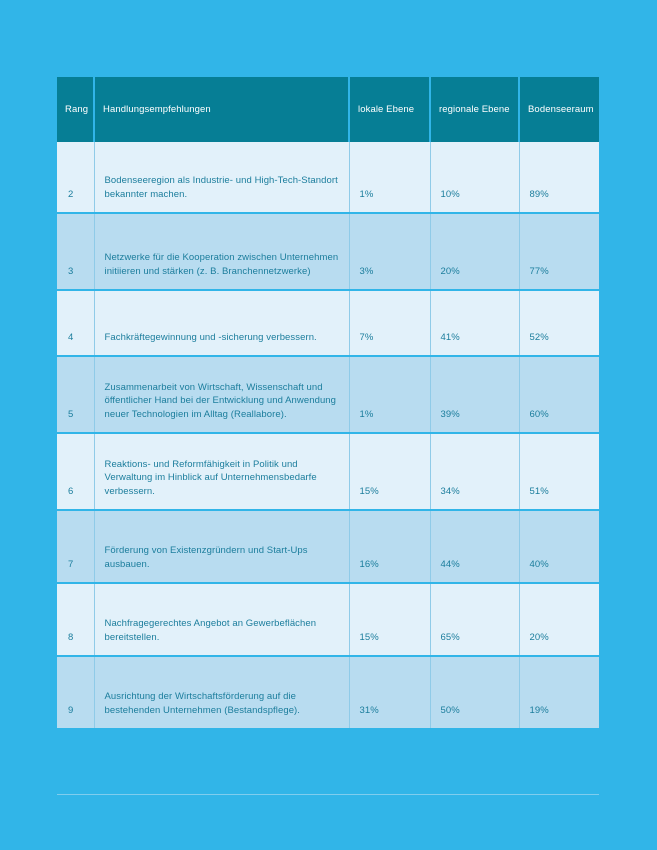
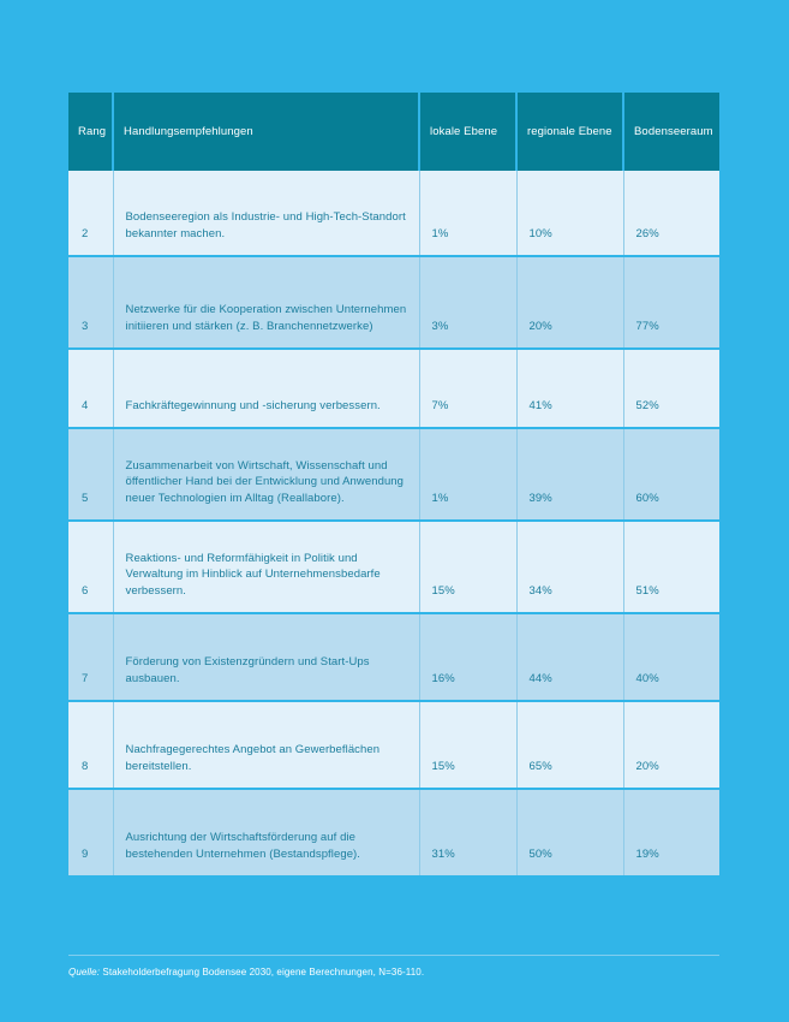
  Rang	Handlungsempfehlungen	lokale Ebene	regionale Ebene	Bodenseeraum
- 2	Bodenseeregion als Industrie- und High-Tech-Standort bekannter machen.	1%	10%	89%
+ 2	Bodenseeregion als Industrie- und High-Tech-Standort bekannter machen.	1%	10%	26%
  3	Netzwerke für die Kooperation zwischen Unternehmen initiieren und stärken (z. B. Branchennetzwerke)	3%	20%	77%
  4	Fachkräftegewinnung und -sicherung verbessern.	7%	41%	52%
  5	Zusammenarbeit von Wirtschaft, Wissenschaft und öffentlicher Hand bei der Entwicklung und Anwendung neuer Technologien im Alltag (Reallabore).	1%	39%	60%
  6	Reaktions- und Reformfähigkeit in Politik und Verwaltung im Hinblick auf Unternehmensbedarfe verbessern.	15%	34%	51%
  7	Förderung von Existenzgründern und Start-Ups ausbauen.	16%	44%	40%
  8	Nachfragegerechtes Angebot an Gewerbeflächen bereitstellen.	15%	65%	20%
  9	Ausrichtung der Wirtschaftsförderung auf die bestehenden Unternehmen (Bestandspflege).	31%	50%	19%
+ Quelle: Stakeholderbefragung Bodensee 2030, eigene Berechnungen, N=36-110.
